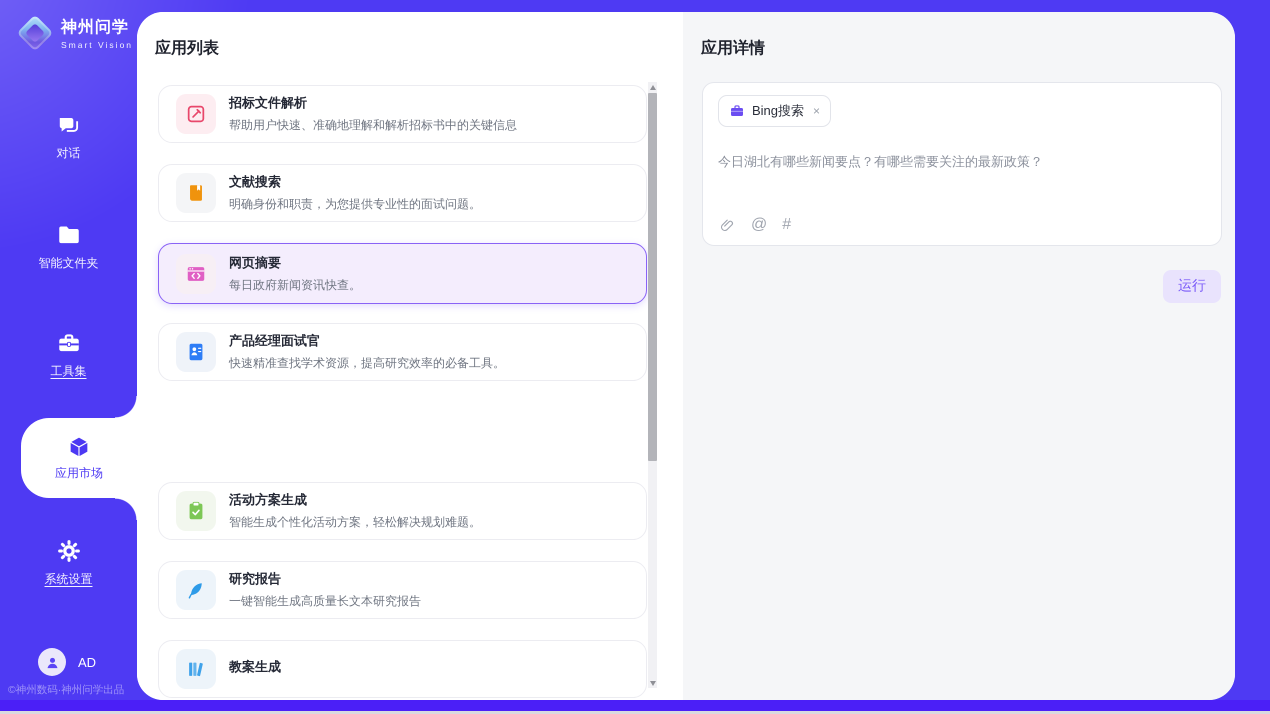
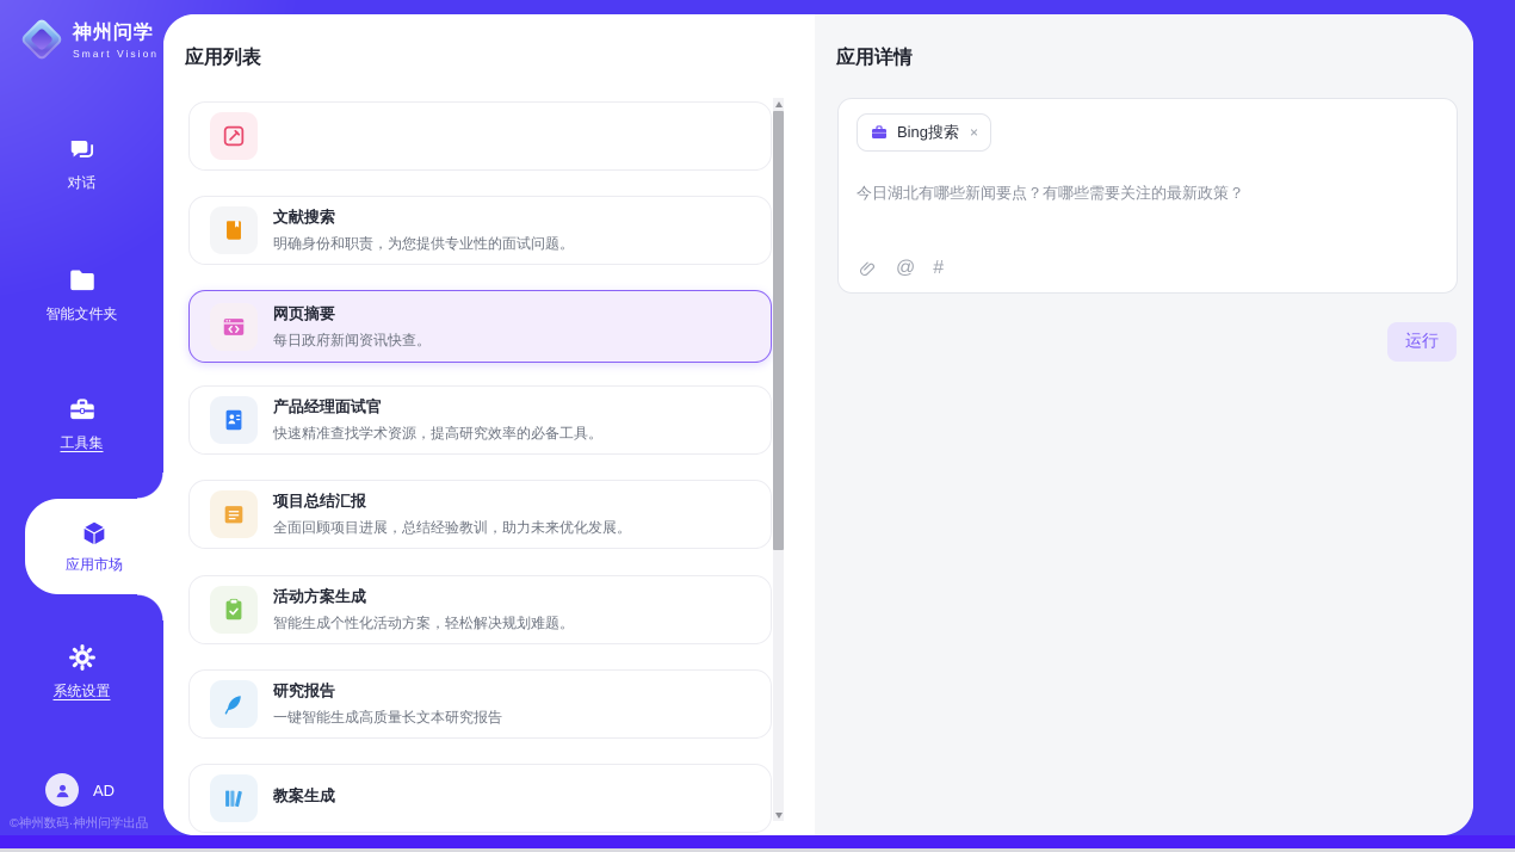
  神州问学
  Smart Vision
  对话
  智能文件夹
  工具集
  应用市场
  系统设置
  AD
  ©神州数码·神州问学出品
  应用列表
- 招标文件解析
- 帮助用户快速、准确地理解和解析招标书中的关键信息
  文献搜索
  明确身份和职责，为您提供专业性的面试问题。
  网页摘要
  每日政府新闻资讯快查。
  产品经理面试官
  快速精准查找学术资源，提高研究效率的必备工具。
+ 项目总结汇报
+ 全面回顾项目进展，总结经验教训，助力未来优化发展。
  活动方案生成
  智能生成个性化活动方案，轻松解决规划难题。
  研究报告
  一键智能生成高质量长文本研究报告
  教案生成
  应用详情
  Bing搜索
  ×
  今日湖北有哪些新闻要点？有哪些需要关注的最新政策？
  @
  #
  运行
